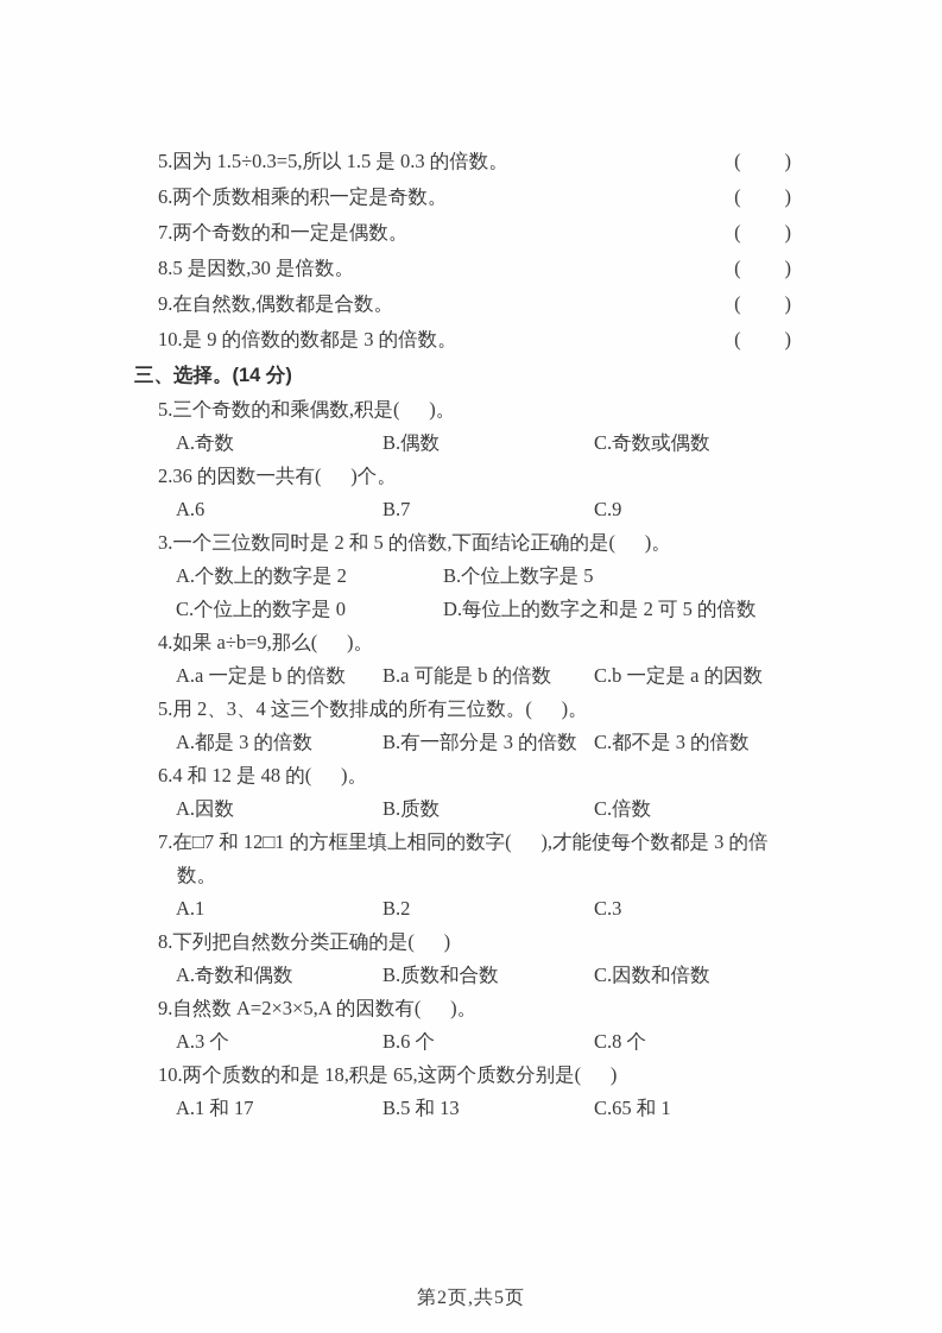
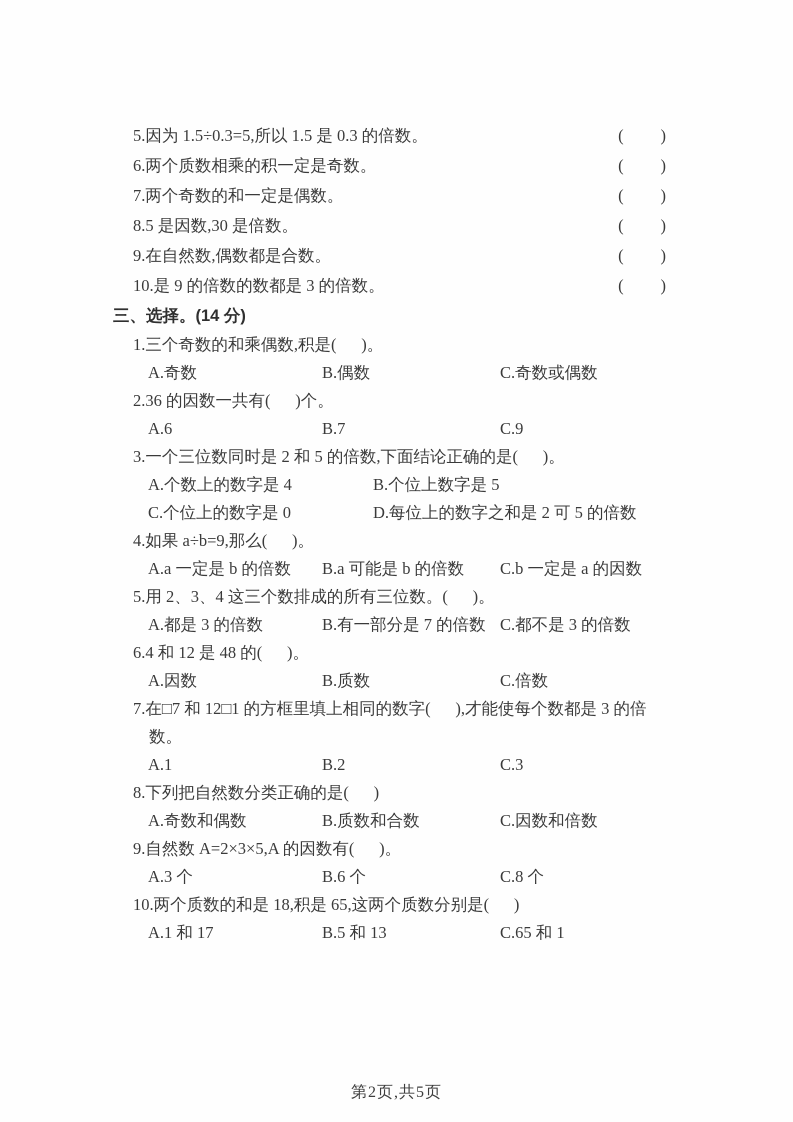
  5.因为 1.5÷0.3=5,所以 1.5 是 0.3 的倍数。
  ( )
  6.两个质数相乘的积一定是奇数。
  ( )
  7.两个奇数的和一定是偶数。
  ( )
  8.5 是因数,30 是倍数。
  ( )
  9.在自然数,偶数都是合数。
  ( )
  10.是 9 的倍数的数都是 3 的倍数。
  ( )
  三、选择。(14 分)
- 5.三个奇数的和乘偶数,积是( )。
+ 1.三个奇数的和乘偶数,积是( )。
  A.奇数
  B.偶数
  C.奇数或偶数
  2.36 的因数一共有( )个。
  A.6
  B.7
  C.9
  3.一个三位数同时是 2 和 5 的倍数,下面结论正确的是( )。
- A.个数上的数字是 2
+ A.个数上的数字是 4
  B.个位上数字是 5
  C.个位上的数字是 0
  D.每位上的数字之和是 2 可 5 的倍数
  4.如果 a÷b=9,那么( )。
  A.a 一定是 b 的倍数
  B.a 可能是 b 的倍数
  C.b 一定是 a 的因数
  5.用 2、3、4 这三个数排成的所有三位数。( )。
  A.都是 3 的倍数
- B.有一部分是 3 的倍数
+ B.有一部分是 7 的倍数
  C.都不是 3 的倍数
  6.4 和 12 是 48 的( )。
  A.因数
  B.质数
  C.倍数
  7.在□7 和 12□1 的方框里填上相同的数字( ),才能使每个数都是 3 的倍数。
  A.1
  B.2
  C.3
  8.下列把自然数分类正确的是( )
  A.奇数和偶数
  B.质数和合数
  C.因数和倍数
  9.自然数 A=2×3×5,A 的因数有( )。
  A.3 个
  B.6 个
  C.8 个
  10.两个质数的和是 18,积是 65,这两个质数分别是( )
  A.1 和 17
  B.5 和 13
  C.65 和 1
  第2页,共5页
